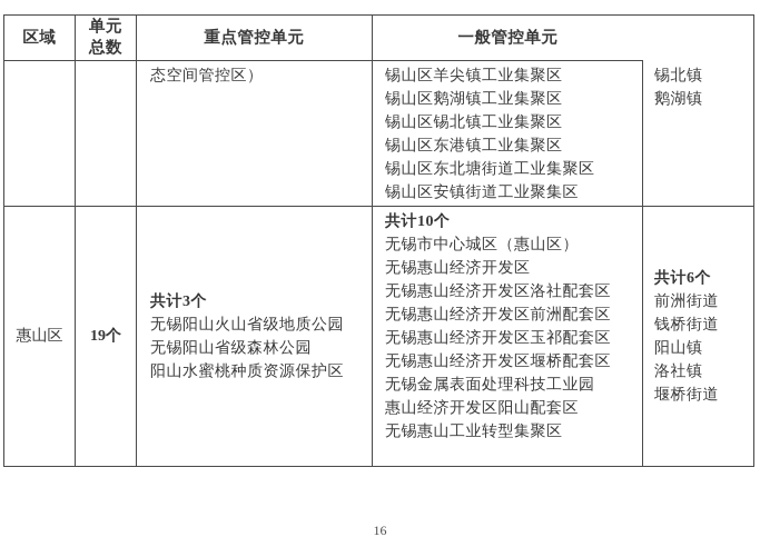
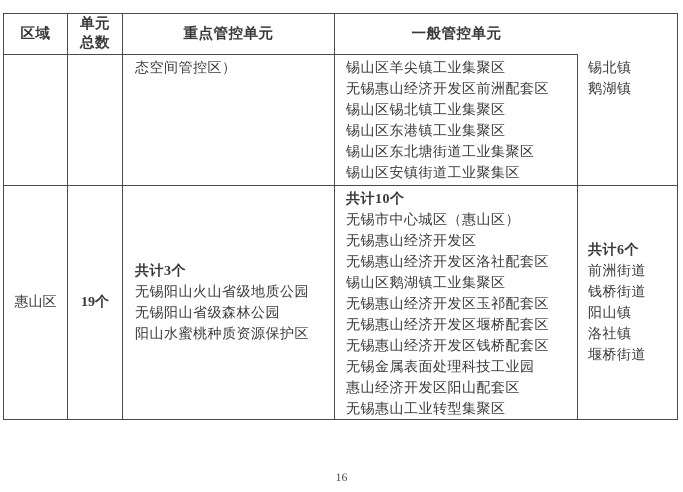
  区域
  单元总数
  重点管控单元
  一般管控单元
  态空间管控区）
  锡山区羊尖镇工业集聚区
- 锡山区鹅湖镇工业集聚区
+ 无锡惠山经济开发区前洲配套区
  锡山区锡北镇工业集聚区
  锡山区东港镇工业集聚区
  锡山区东北塘街道工业集聚区
  锡山区安镇街道工业聚集区
  锡北镇
  鹅湖镇
  惠山区
  19个
  共计3个
  无锡阳山火山省级地质公园
  无锡阳山省级森林公园
  阳山水蜜桃种质资源保护区
  共计10个
  无锡市中心城区（惠山区）
  无锡惠山经济开发区
  无锡惠山经济开发区洛社配套区
- 无锡惠山经济开发区前洲配套区
+ 锡山区鹅湖镇工业集聚区
  无锡惠山经济开发区玉祁配套区
  无锡惠山经济开发区堰桥配套区
+ 无锡惠山经济开发区钱桥配套区
  无锡金属表面处理科技工业园
  惠山经济开发区阳山配套区
  无锡惠山工业转型集聚区
  共计6个
  前洲街道
  钱桥街道
  阳山镇
  洛社镇
  堰桥街道
  16
